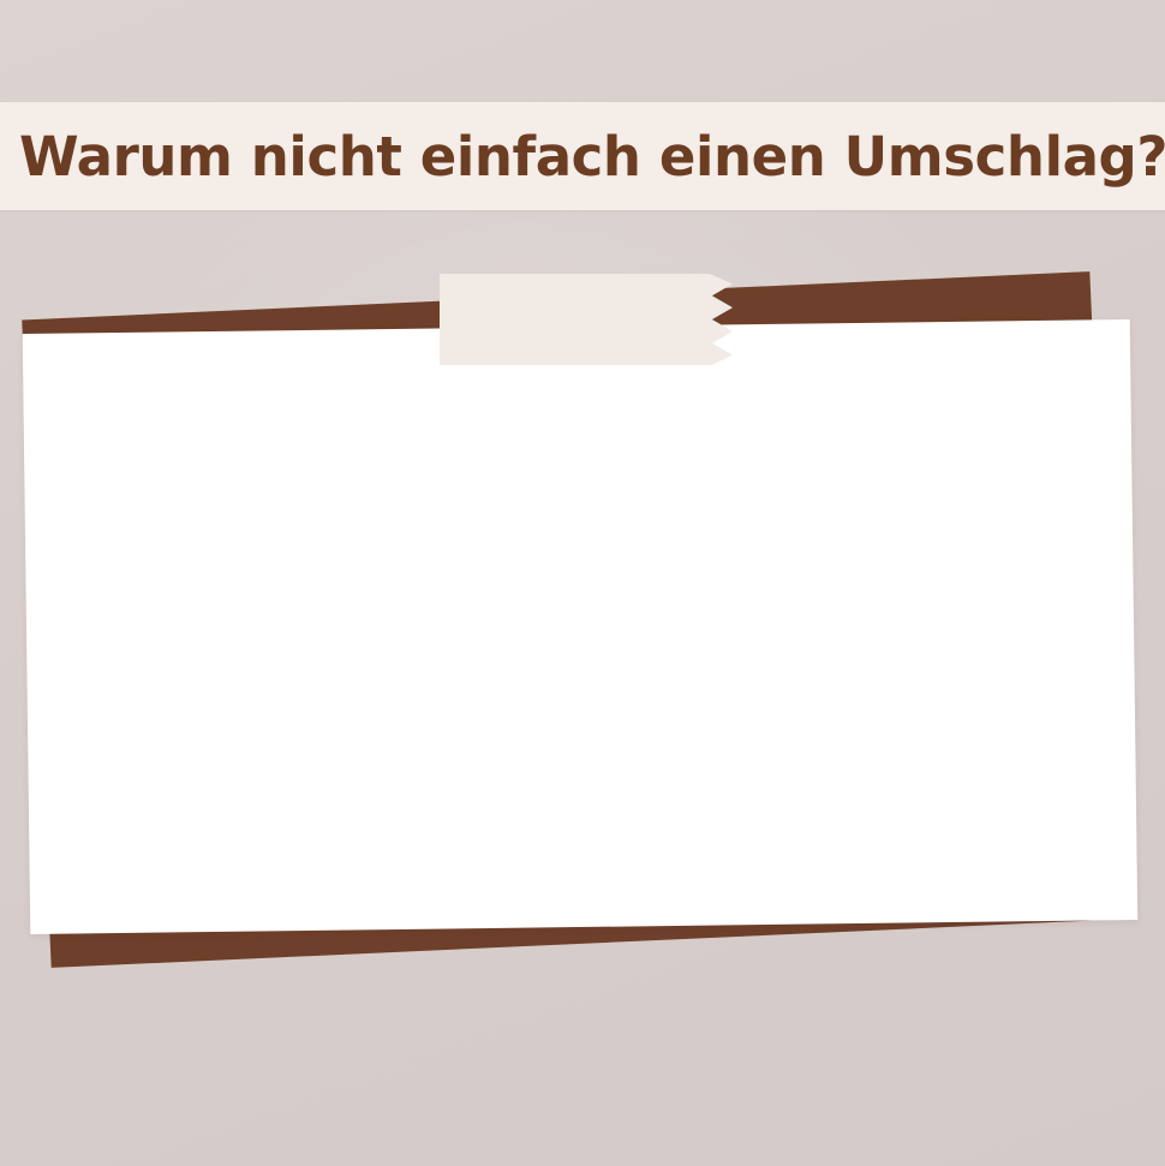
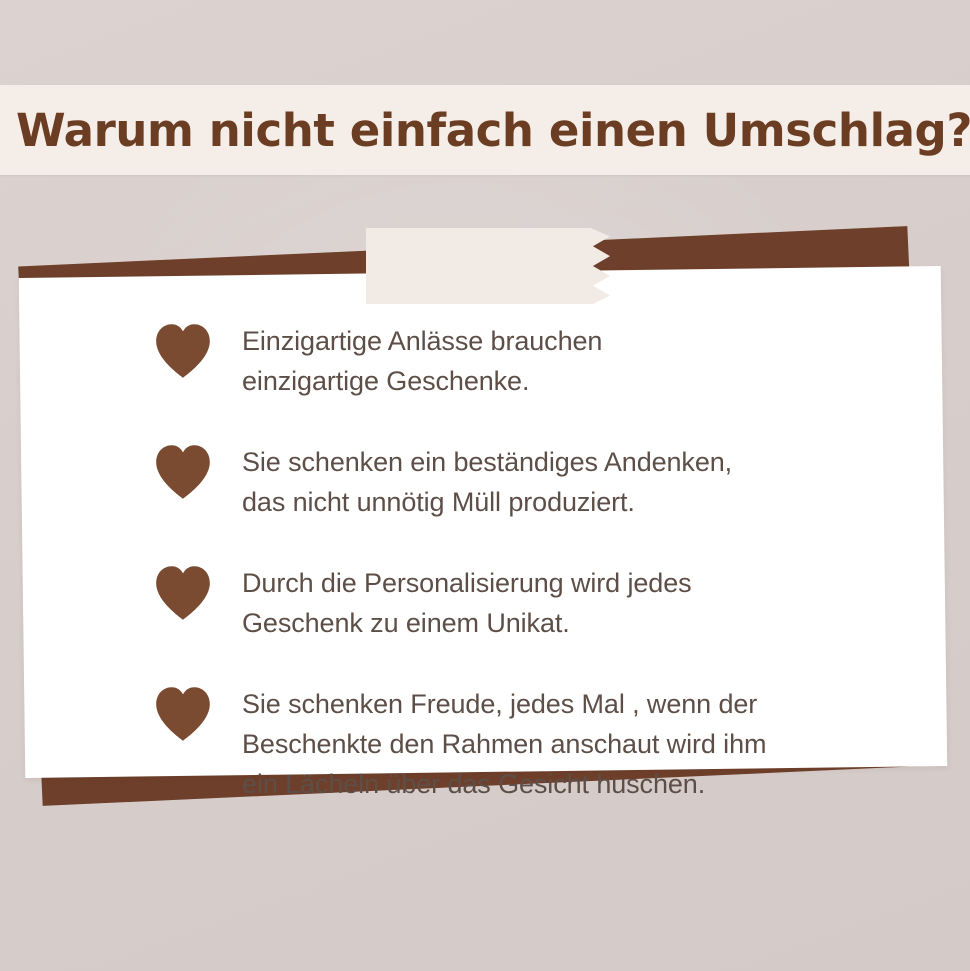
  Warum nicht einfach einen Umschlag?
+ Einzigartige Anlässe brauchen
+ einzigartige Geschenke.
+ Sie schenken ein beständiges Andenken,
+ das nicht unnötig Müll produziert.
+ Durch die Personalisierung wird jedes
+ Geschenk zu einem Unikat.
+ Sie schenken Freude, jedes Mal , wenn der
+ Beschenkte den Rahmen anschaut wird ihm
+ ein Lächeln über das Gesicht huschen.
